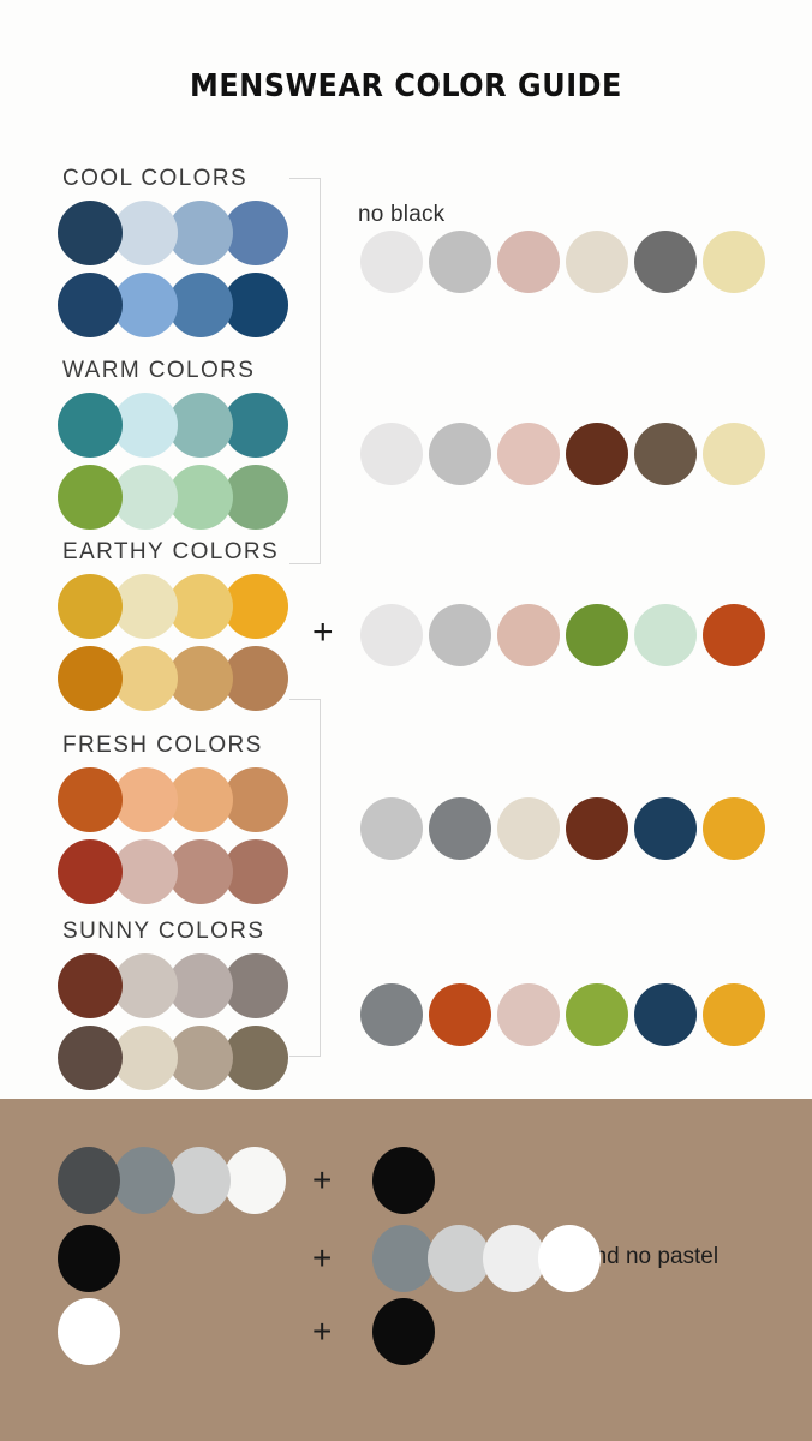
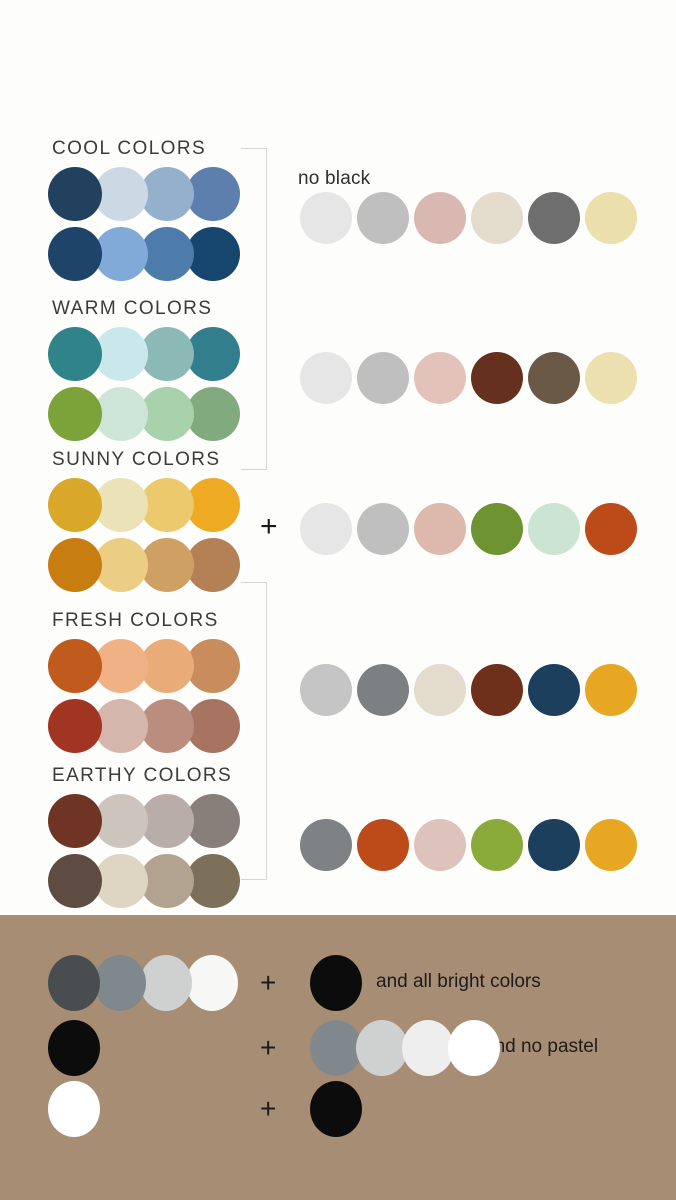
- MENSWEAR COLOR GUIDE
  no black
  COOL COLORS
  WARM COLORS
- EARTHY COLORS
+ SUNNY COLORS
  FRESH COLORS
- SUNNY COLORS
+ EARTHY COLORS
  +
  +
+ and all bright colors
  +
  d no pastel
  +
